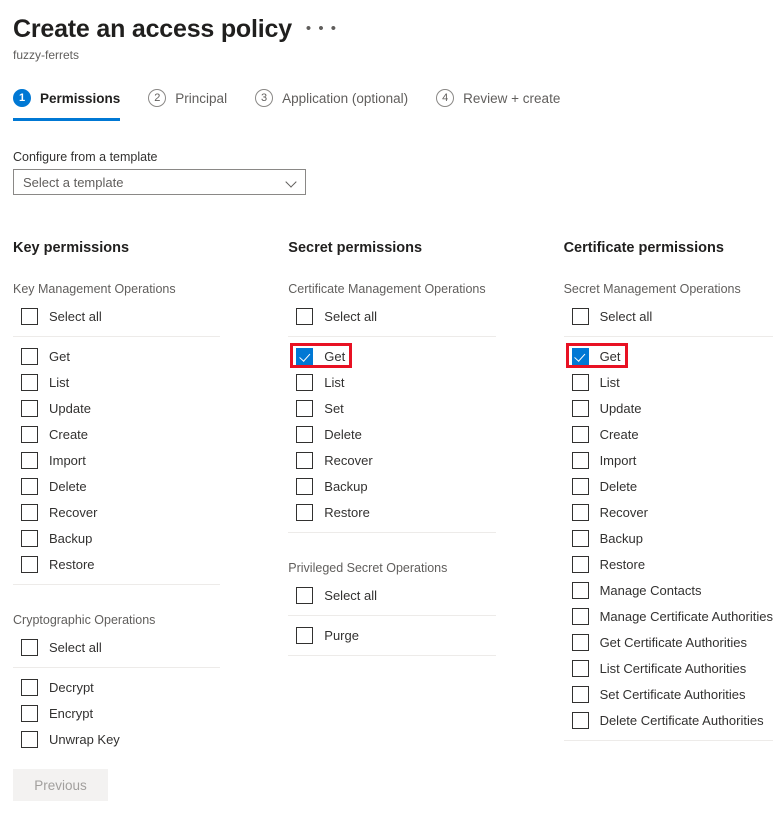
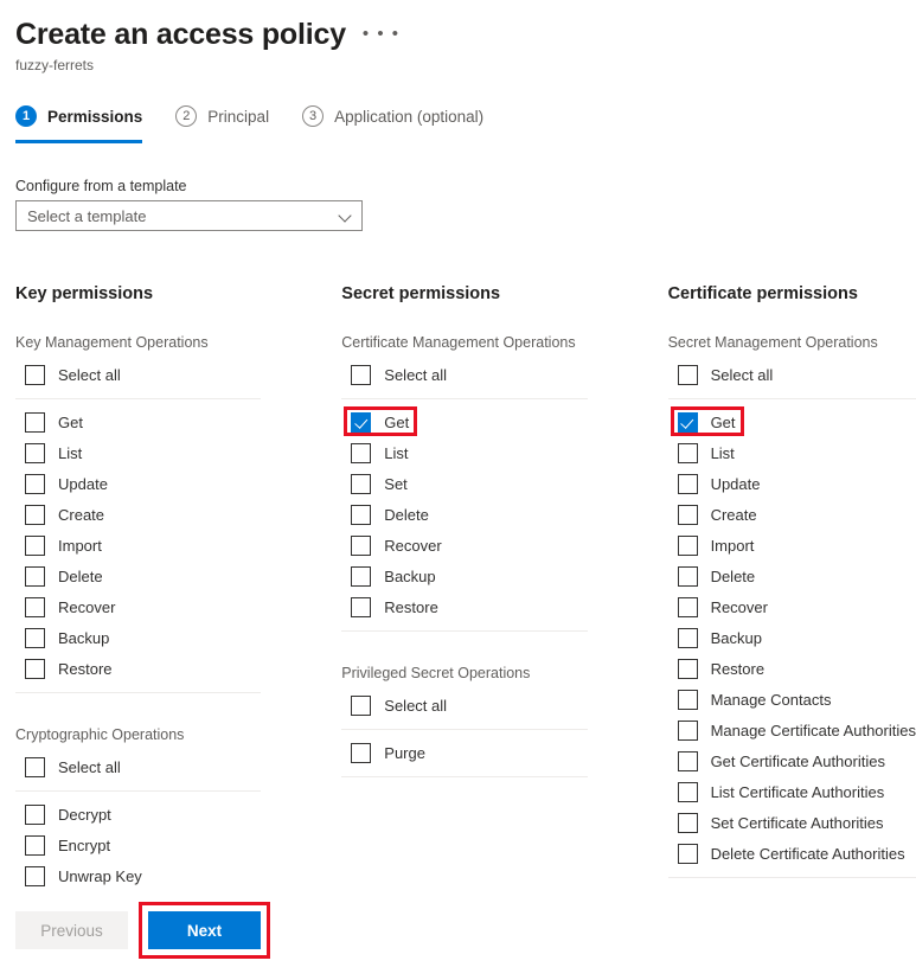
  Create an access policy
  • • •
  fuzzy-ferrets
  1
  Permissions
  2
  Principal
  3
  Application (optional)
- 4
- Review + create
  Configure from a template
  Select a template
  Key permissions
  Key Management Operations
  Select all
  Get
  List
  Update
  Create
  Import
  Delete
  Recover
  Backup
  Restore
  Cryptographic Operations
  Select all
  Decrypt
  Encrypt
  Unwrap Key
  Secret permissions
  Certificate Management Operations
  Select all
  Get
  List
  Set
  Delete
  Recover
  Backup
  Restore
  Privileged Secret Operations
  Select all
  Purge
  Certificate permissions
  Secret Management Operations
  Select all
  Get
  List
  Update
  Create
  Import
  Delete
  Recover
  Backup
  Restore
  Manage Contacts
  Manage Certificate Authorities
  Get Certificate Authorities
  List Certificate Authorities
  Set Certificate Authorities
  Delete Certificate Authorities
  Previous
+ Next
